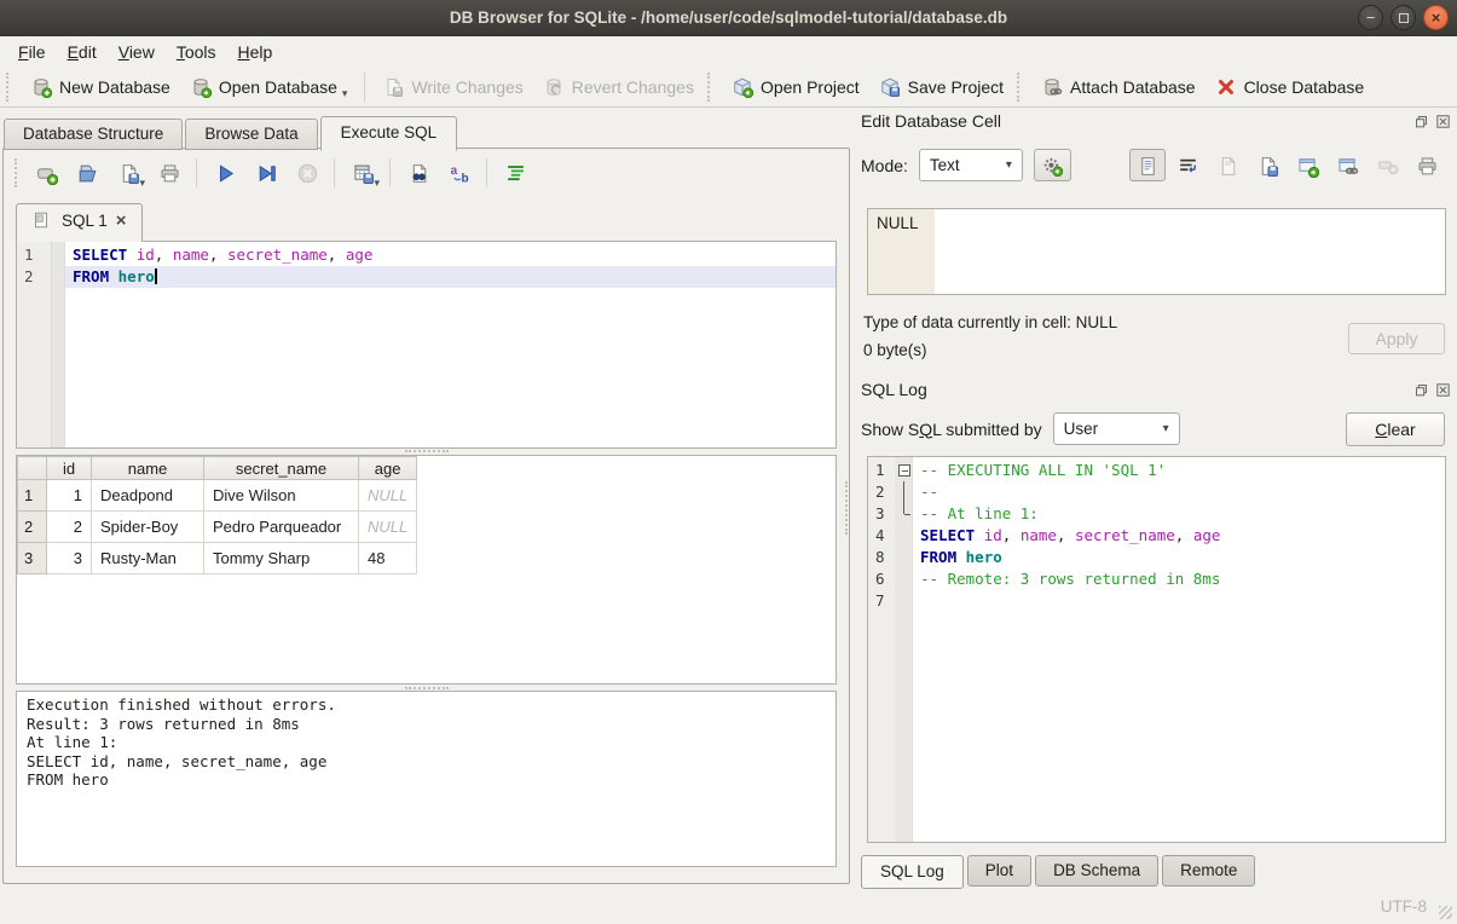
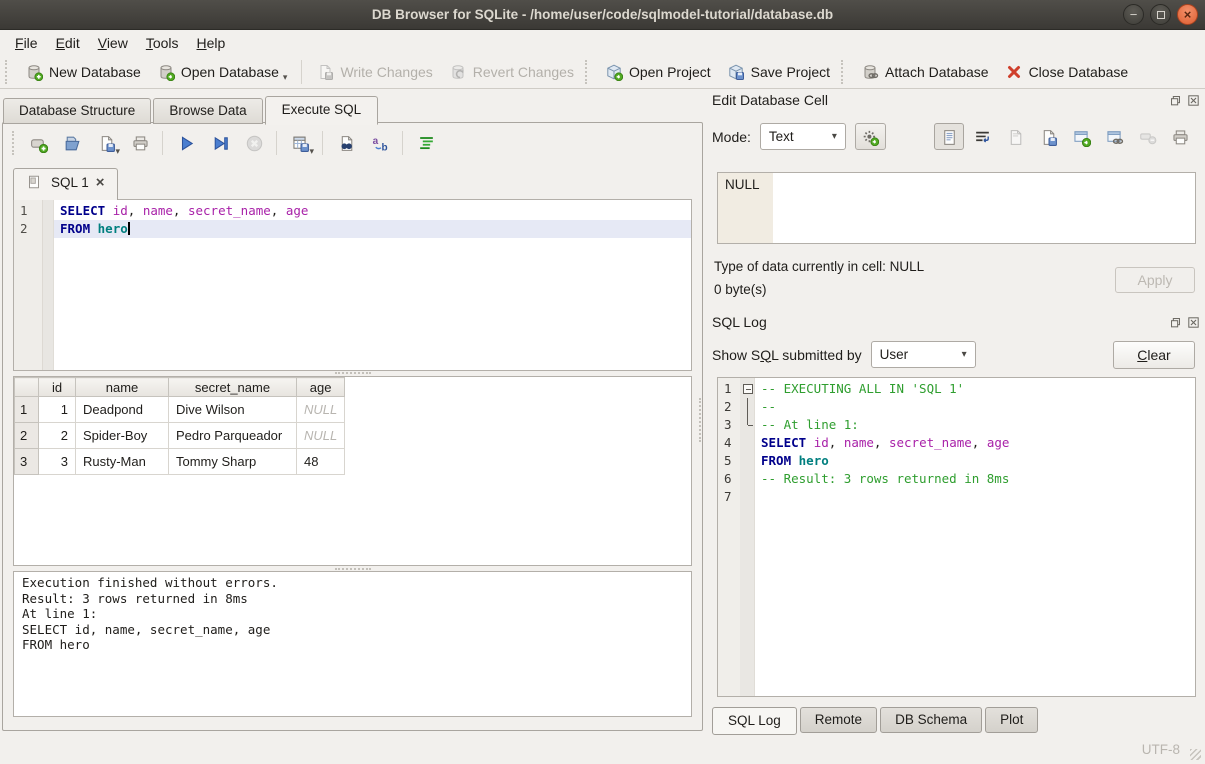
  DB Browser for SQLite - /home/user/code/sqlmodel-tutorial/database.db
  −
  ×
  File
  Edit
  View
  Tools
  Help
  New Database
  Open Database
  Write Changes
  Revert Changes
  Open Project
  Save Project
  Attach Database
  Close Database
  Database Structure
  Browse Data
  Execute SQL
  a
  b
  SQL 1
  ×
  1
  2
  SELECT id, name, secret_name, age
  FROM hero
  	id	name	secret_name	age
  1	1	Deadpond	Dive Wilson	NULL
  2	2	Spider-Boy	Pedro Parqueador	NULL
  3	3	Rusty-Man	Tommy Sharp	48
  Execution finished without errors.
  Result: 3 rows returned in 8ms
  At line 1:
  SELECT id, name, secret_name, age
  FROM hero
  Edit Database Cell
  Mode:
  Text
  NULL
  Type of data currently in cell: NULL
  0 byte(s)
  Apply
  SQL Log
  Show SQL submitted by
  User
  Clear
  1
  2
  3
  4
- 8
+ 5
  6
  7
  -- EXECUTING ALL IN 'SQL 1'
  --
  -- At line 1:
  SELECT id, name, secret_name, age
  FROM hero
- -- Remote: 3 rows returned in 8ms
+ -- Result: 3 rows returned in 8ms
  SQL Log
- Plot
+ Remote
  DB Schema
- Remote
+ Plot
  UTF-8
